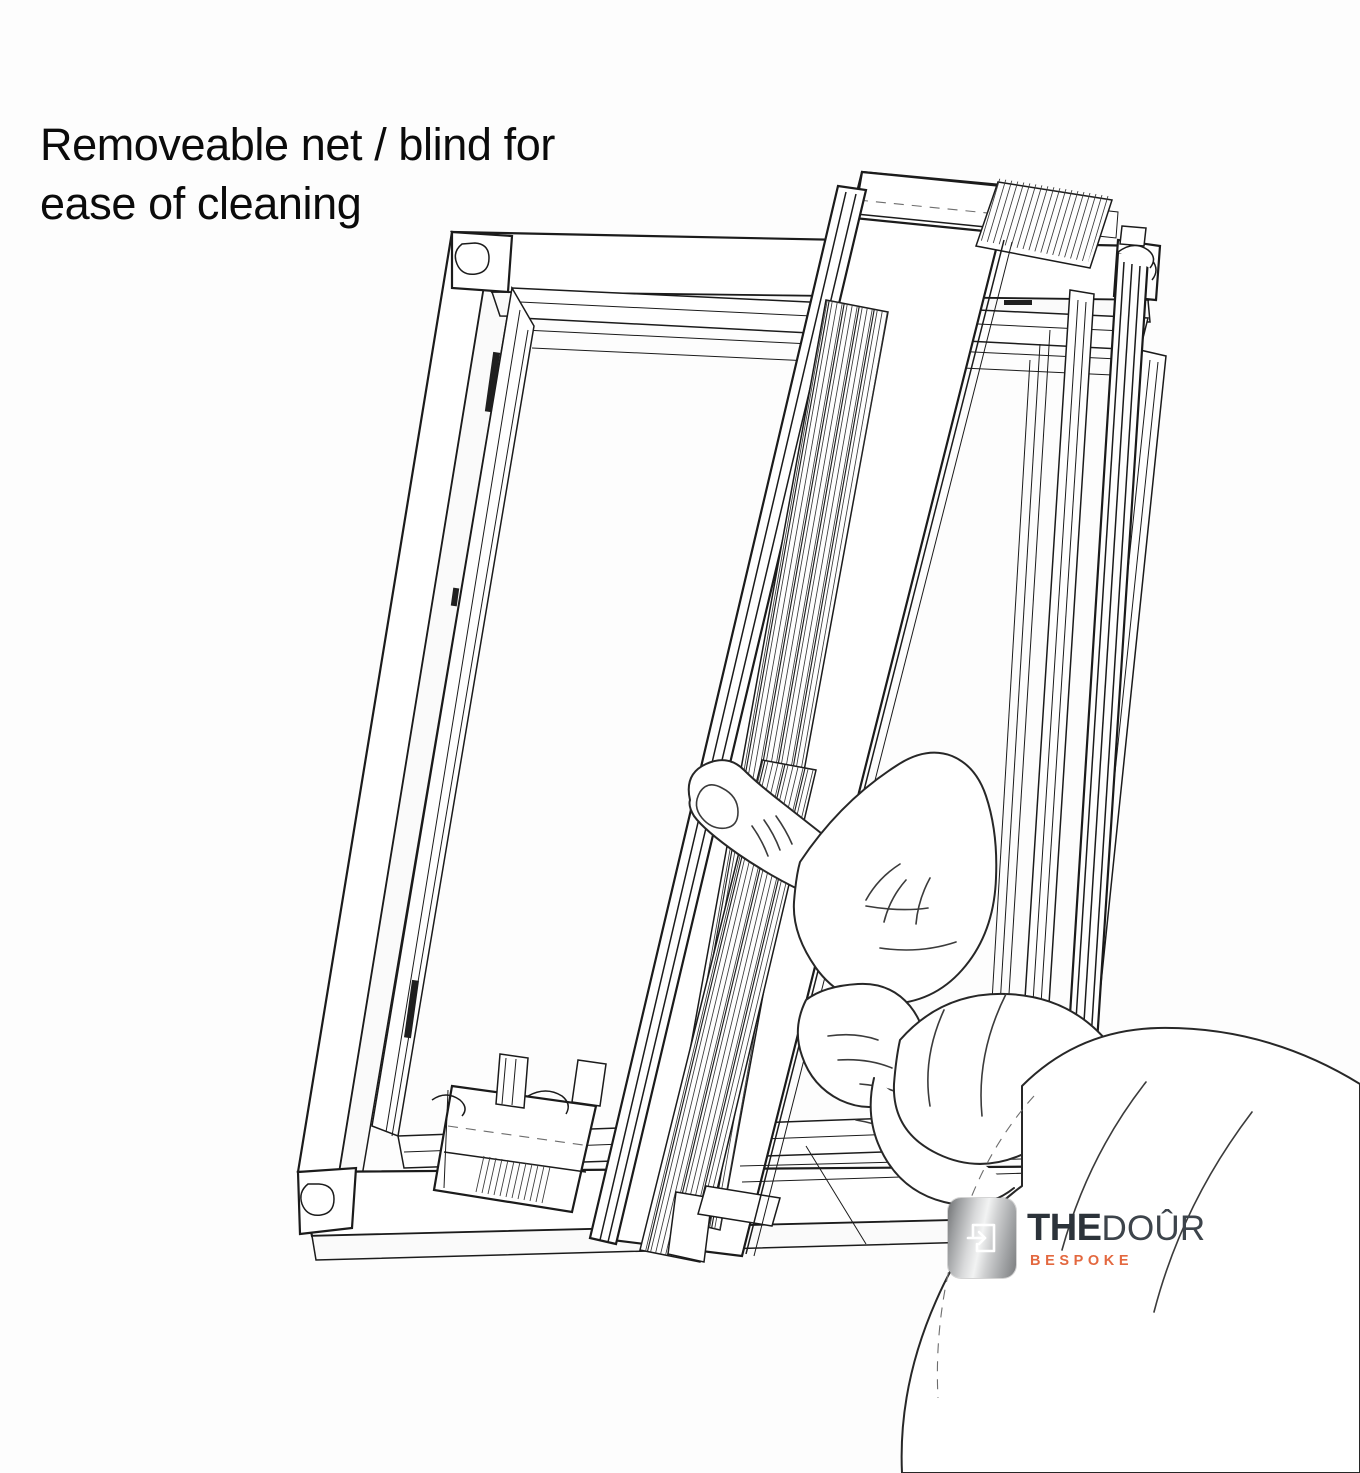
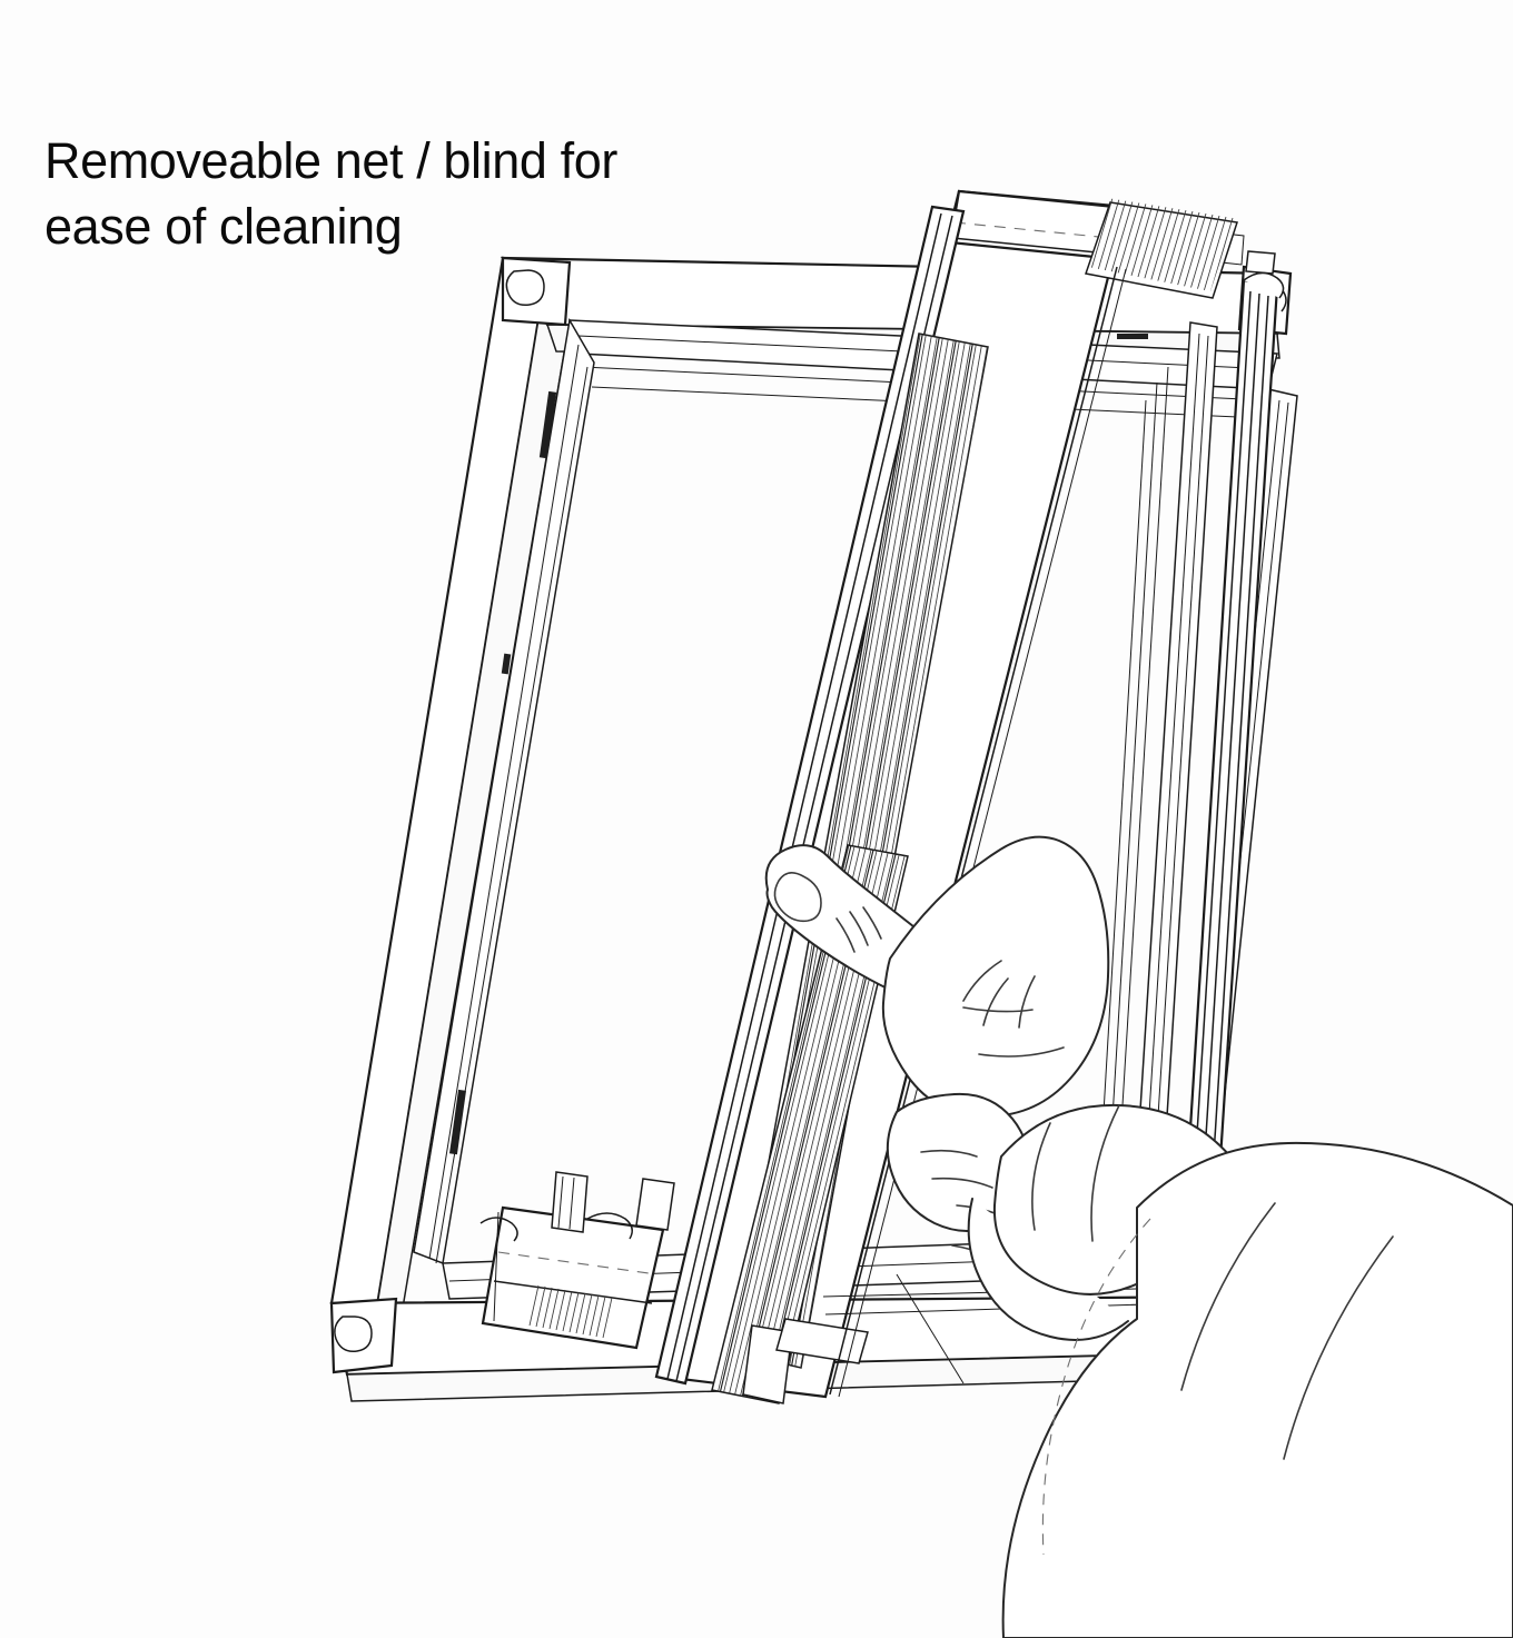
  Removeable net / blind for
  ease of cleaning
- THE
- DOÛR
- BESPOKE
